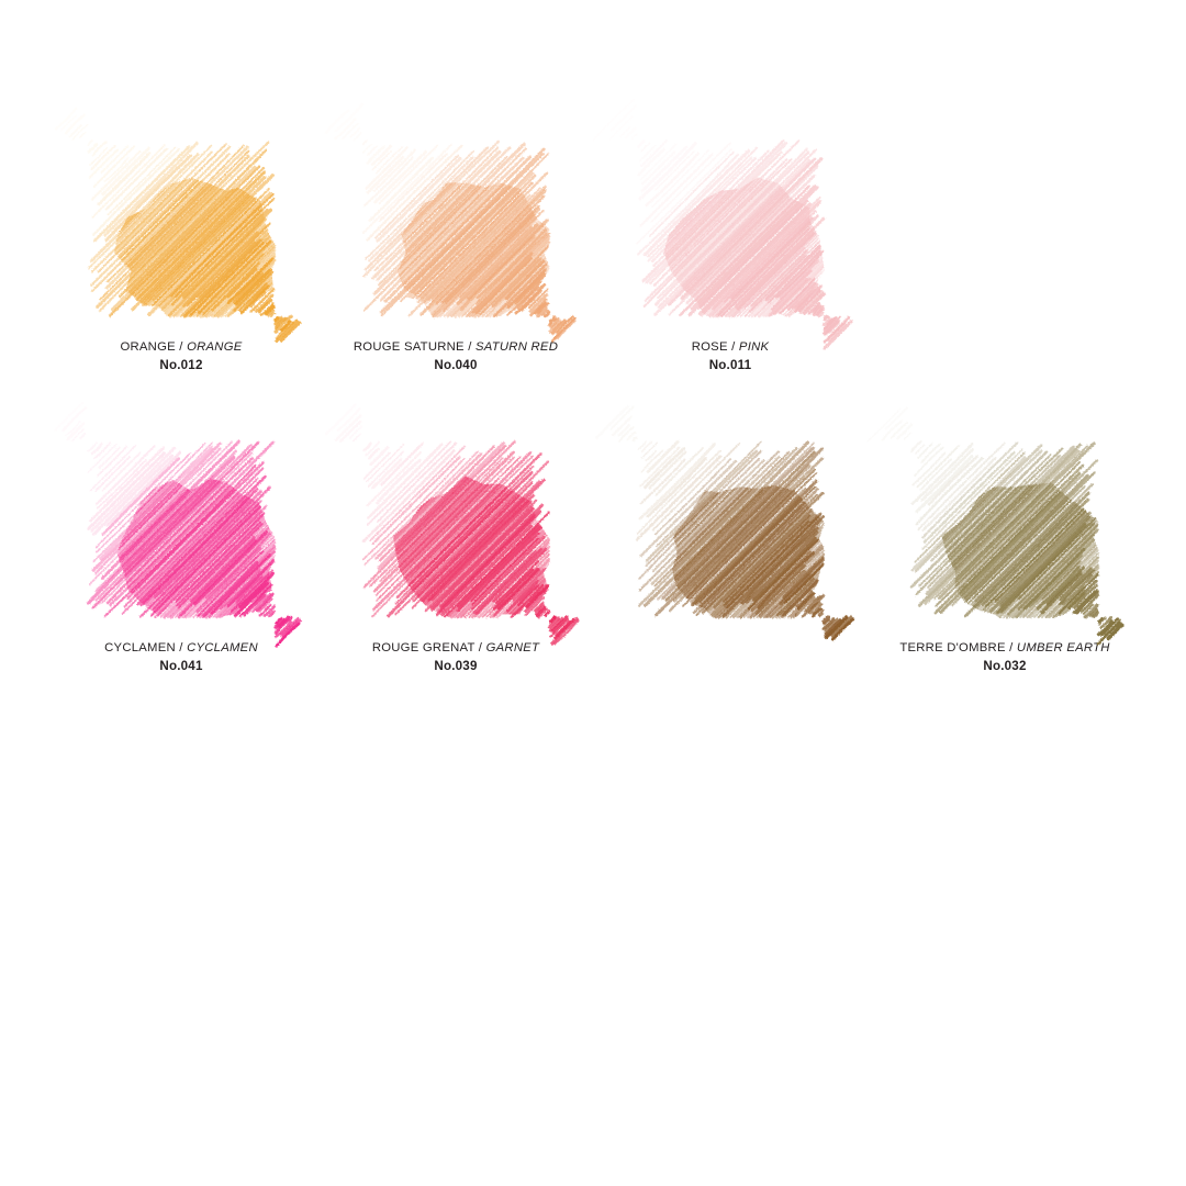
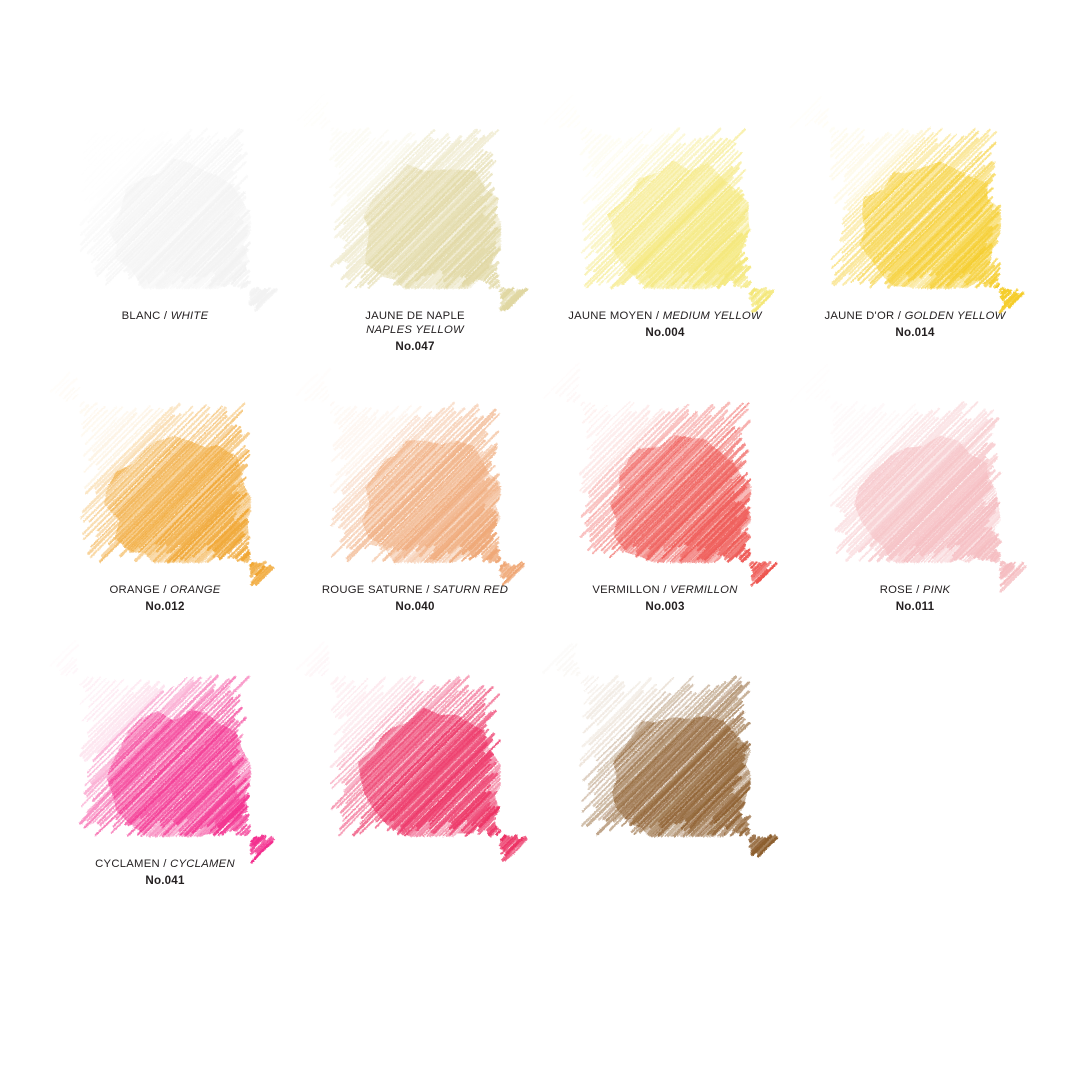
+ BLANC / WHITE
+ JAUNE DE NAPLE
+ NAPLES YELLOW
+ No.047
+ JAUNE MOYEN / MEDIUM YELLOW
+ No.004
+ JAUNE D'OR / GOLDEN YELLOW
+ No.014
  ORANGE / ORANGE
  No.012
  ROUGE SATURNE / SATURN RED
  No.040
+ VERMILLON / VERMILLON
+ No.003
  ROSE / PINK
  No.011
  CYCLAMEN / CYCLAMEN
  No.041
- ROUGE GRENAT / GARNET
- No.039
- TERRE D'OMBRE / UMBER EARTH
- No.032
